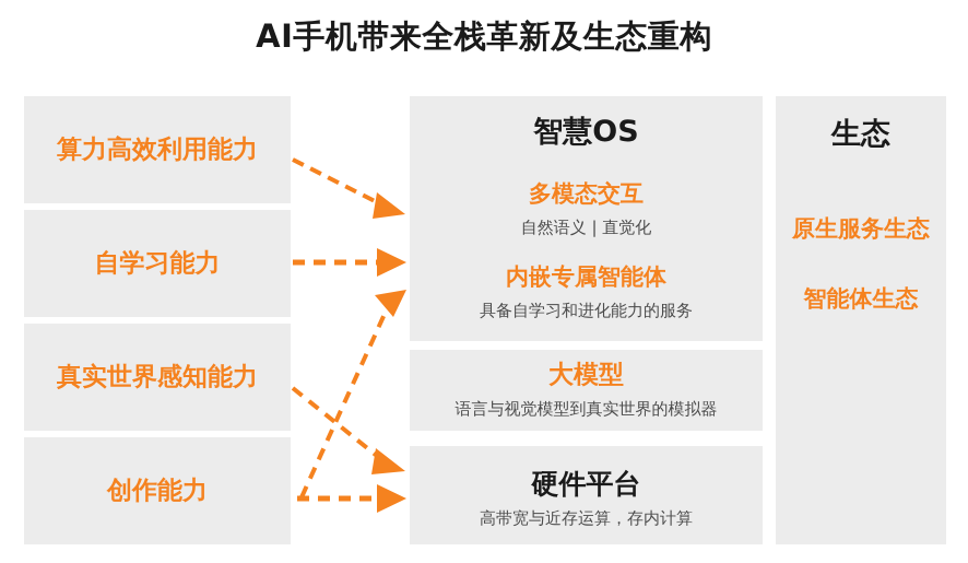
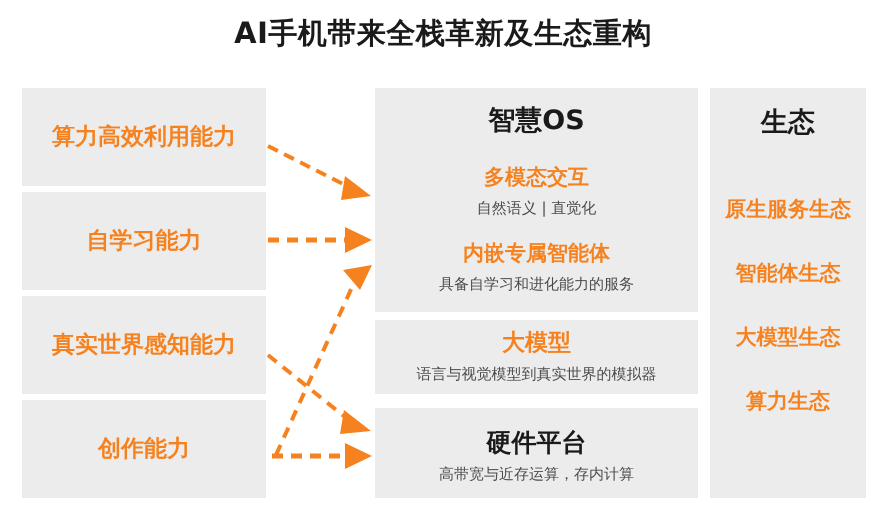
  AI手机带来全栈革新及生态重构
  算力高效利用能力
  自学习能力
  真实世界感知能力
  创作能力
  智慧OS
  多模态交互
  自然语义 | 直觉化
  内嵌专属智能体
  具备自学习和进化能力的服务
  大模型
  语言与视觉模型到真实世界的模拟器
  硬件平台
  高带宽与近存运算，存内计算
  生态
  原生服务生态
  智能体生态
+ 大模型生态
+ 算力生态
